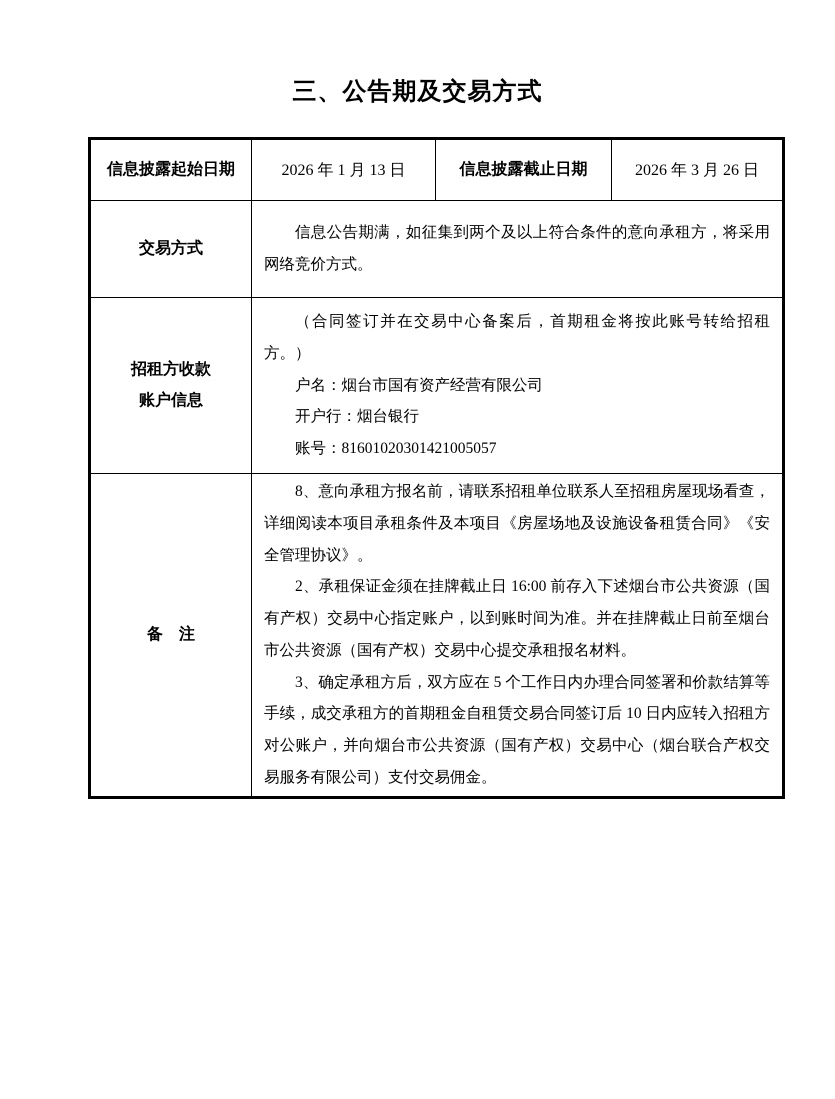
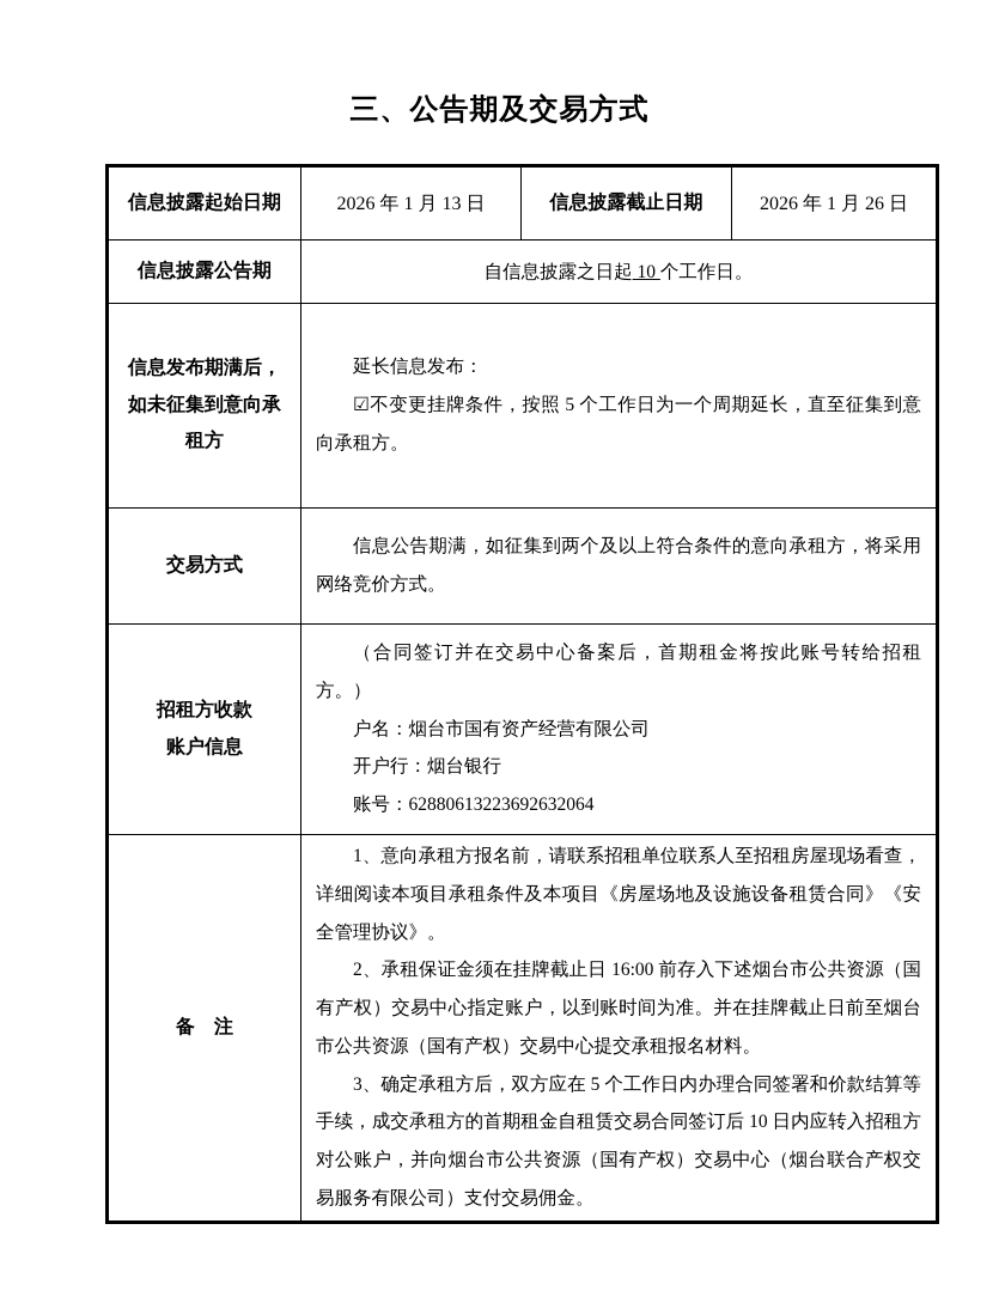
  三、公告期及交易方式
- 信息披露起始日期	2026 年 1 月 13 日	信息披露截止日期	2026 年 3 月 26 日
+ 信息披露起始日期	2026 年 1 月 13 日	信息披露截止日期	2026 年 1 月 26 日
+ 信息披露公告期	自信息披露之日起 10 个工作日。
+ 信息发布期满后，如未征集到意向承租方	延长信息发布： ☑不变更挂牌条件，按照 5 个工作日为一个周期延长，直至征集到意向承租方。
  交易方式	信息公告期满，如征集到两个及以上符合条件的意向承租方，将采用网络竞价方式。
- 招租方收款 账户信息	（合同签订并在交易中心备案后，首期租金将按此账号转给招租方。） 户名：烟台市国有资产经营有限公司 开户行：烟台银行 账号：81601020301421005057
+ 招租方收款 账户信息	（合同签订并在交易中心备案后，首期租金将按此账号转给招租方。） 户名：烟台市国有资产经营有限公司 开户行：烟台银行 账号：62880613223692632064
- 备 注	8、意向承租方报名前，请联系招租单位联系人至招租房屋现场看查，详细阅读本项目承租条件及本项目《房屋场地及设施设备租赁合同》《安全管理协议》。 2、承租保证金须在挂牌截止日 16:00 前存入下述烟台市公共资源（国有产权）交易中心指定账户，以到账时间为准。并在挂牌截止日前至烟台市公共资源（国有产权）交易中心提交承租报名材料。 3、确定承租方后，双方应在 5 个工作日内办理合同签署和价款结算等手续，成交承租方的首期租金自租赁交易合同签订后 10 日内应转入招租方对公账户，并向烟台市公共资源（国有产权）交易中心（烟台联合产权交易服务有限公司）支付交易佣金。
+ 备 注	1、意向承租方报名前，请联系招租单位联系人至招租房屋现场看查，详细阅读本项目承租条件及本项目《房屋场地及设施设备租赁合同》《安全管理协议》。 2、承租保证金须在挂牌截止日 16:00 前存入下述烟台市公共资源（国有产权）交易中心指定账户，以到账时间为准。并在挂牌截止日前至烟台市公共资源（国有产权）交易中心提交承租报名材料。 3、确定承租方后，双方应在 5 个工作日内办理合同签署和价款结算等手续，成交承租方的首期租金自租赁交易合同签订后 10 日内应转入招租方对公账户，并向烟台市公共资源（国有产权）交易中心（烟台联合产权交易服务有限公司）支付交易佣金。
